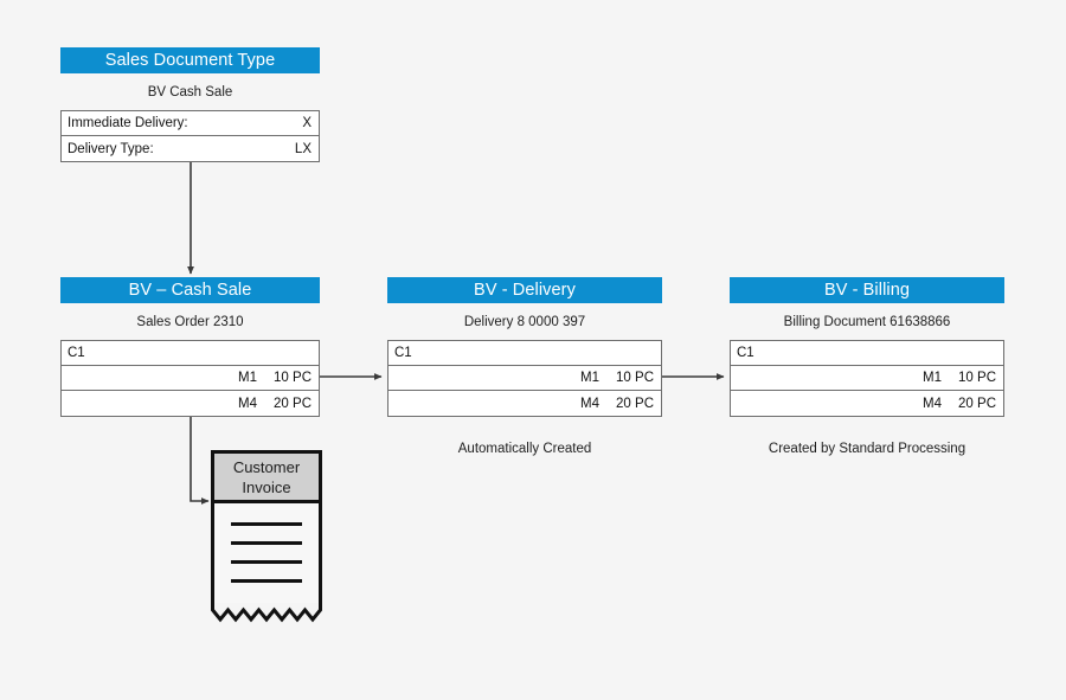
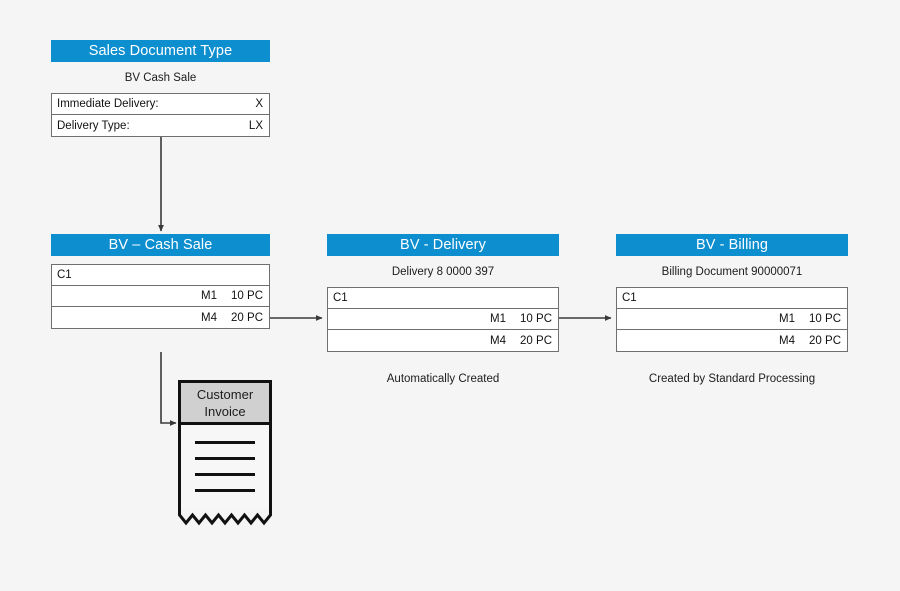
  Sales Document Type
  BV Cash Sale
  Immediate Delivery:
  X
  Delivery Type:
  LX
  BV – Cash Sale
- Sales Order 2310
  C1
  M1
  10 PC
  M4
  20 PC
  BV - Delivery
  Delivery 8 0000 397
  C1
  M1
  10 PC
  M4
  20 PC
  Automatically Created
  BV - Billing
- Billing Document 61638866
+ Billing Document 90000071
  C1
  M1
  10 PC
  M4
  20 PC
  Created by Standard Processing
  Customer
  Invoice
